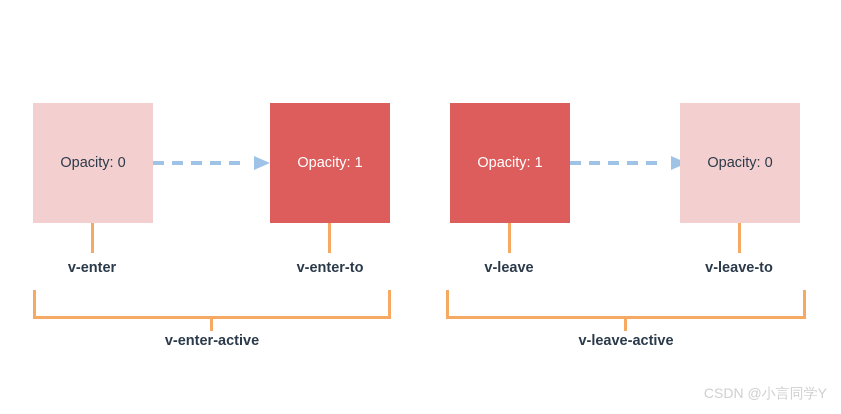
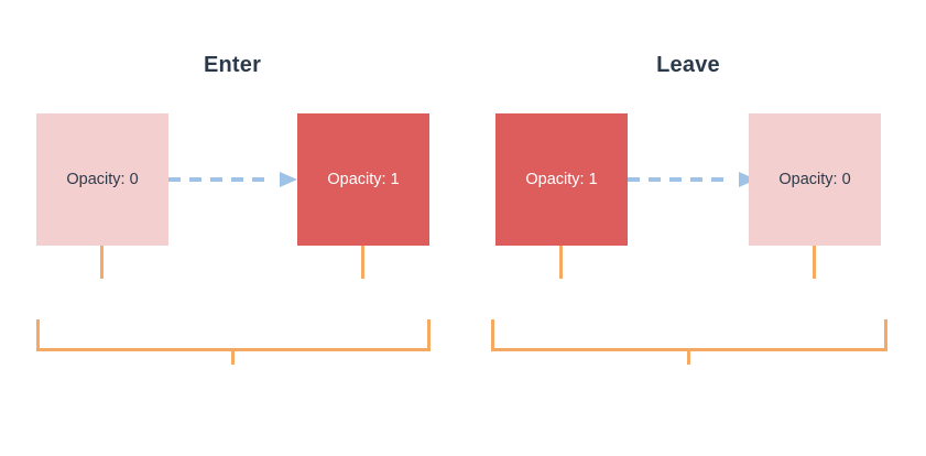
+ Enter
+ Leave
  Opacity: 0
  Opacity: 1
  Opacity: 1
  Opacity: 0
- v-enter
- v-enter-to
- v-leave
- v-leave-to
- v-enter-active
- v-leave-active
- CSDN @小言同学Y
